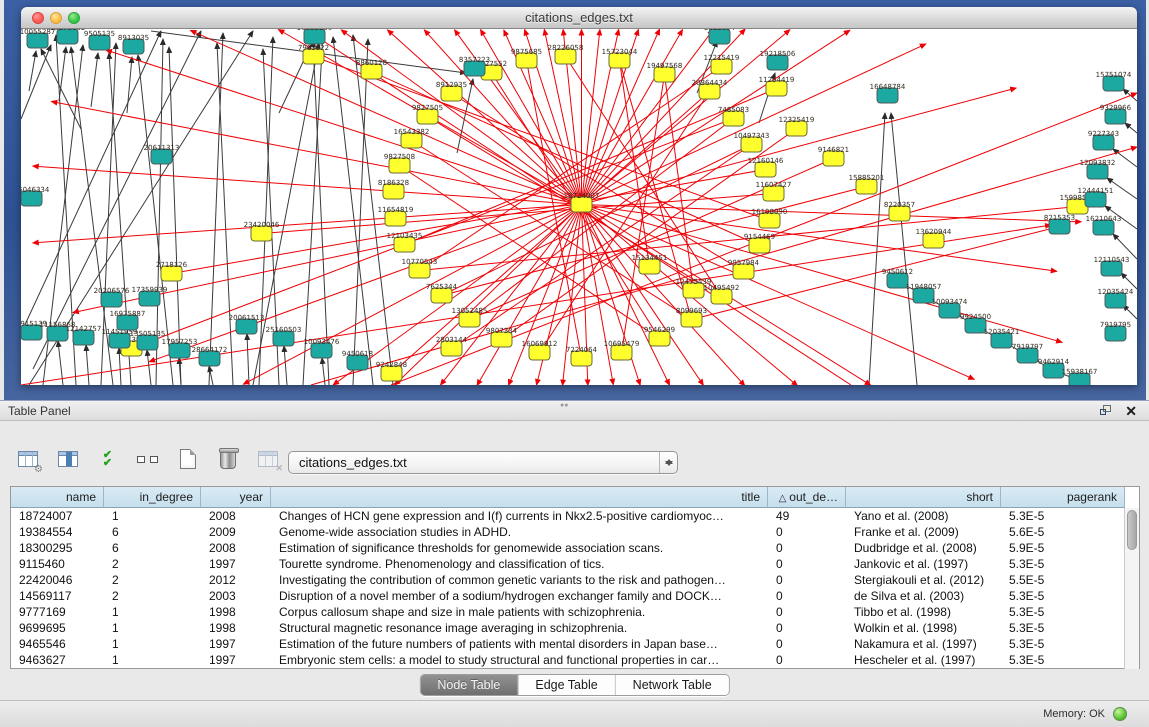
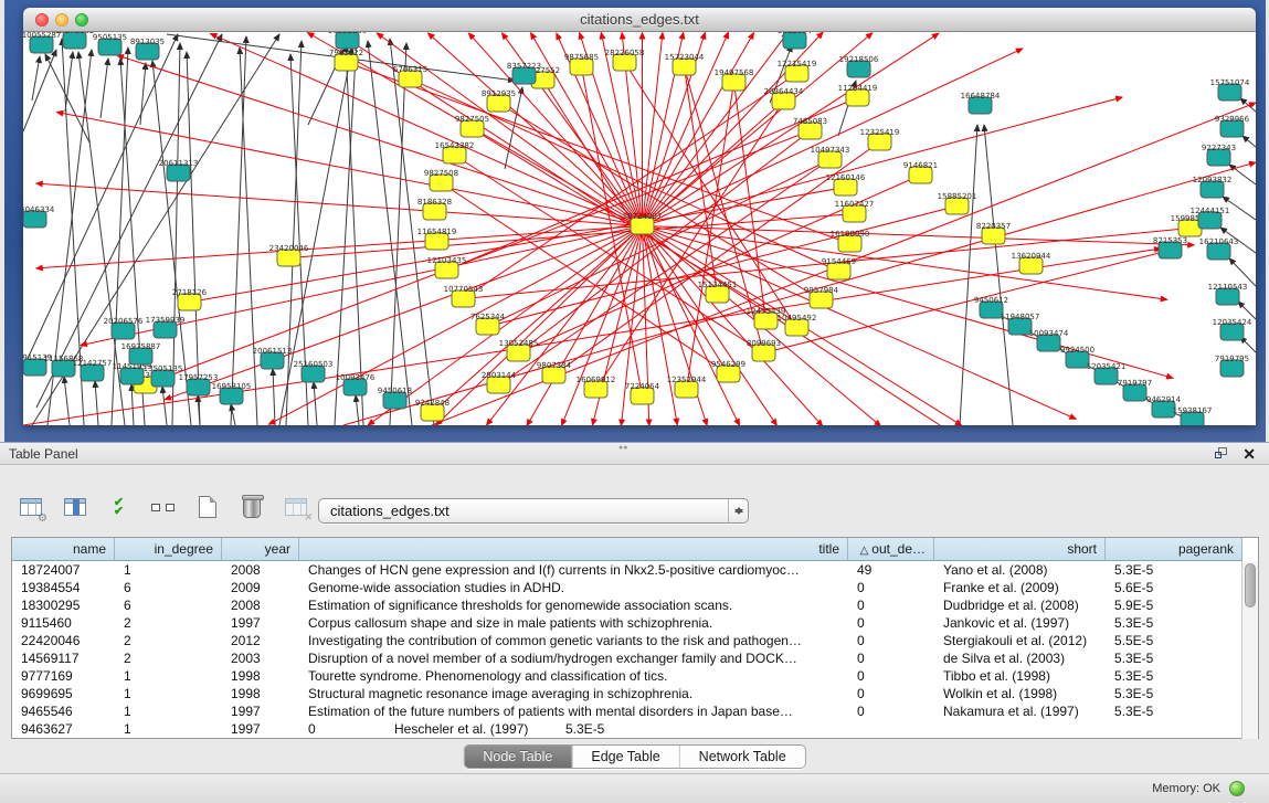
  citations_edges.txt
  18724007
  28226058
  15723044
  19497568
  20364434
  7485083
  10497343
  12160146
  11607427
  16108090
  9154469
  9957984
  10495492
  8099693
  9546299
- 10695479
+ 12352944
  7224064
  16069912
  9807334
  13052485
  7625344
  10770543
  12103435
  11654819
  8186328
  9827508
  16543382
  9827505
  8912935
  27552
  9875685
  7963822
- 8860128
+ 6706313
  23420046
  2718126
  2803144
  9242848
  12325419
  9146821
  15885201
  8220357
  13620944
  15134451
  12475439
  159985
  11254419
  12215419
  10055287
  9505135
  8913035
  8357223
  19218506
  16648784
  15751074
  9329966
  9227343
  12093832
  12444151
  16210643
  8215353
  915139
  11156868
  12142757
  11451959
  20206576
  17359939
  16975887
  13505135
  17957253
- 28664172
+ 16958105
  9450612
  11948057
  10093474
  9924500
  12035421
  7919797
  9462914
  15938167
  12110543
  12035424
  7919795
  20061513
  25160503
  10093476
  9450618
  20611313
  6046334
  Table Panel
  ✕
  ⚙
  ✔
  ✔
  ✕
  citations_edges.txt
  name
  in_degree
  year
  title
  △ out_de…
  short
  pagerank
  18724007
  1
  2008
  Changes of HCN gene expression and I(f) currents in Nkx2.5-positive cardiomyoc…
  49
  Yano et al. (2008)
  5.3E-5
  19384554
  6
  2009
  Genome-wide association studies in ADHD.
  0
  Franke et al. (2009)
  5.6E-5
  18300295
  6
  2008
  Estimation of significance thresholds for genomewide association scans.
  0
  Dudbridge et al. (2008)
  5.9E-5
  9115460
  2
  1997
- Tourette syndrome. Phenomenology and classification of tics.
+ Corpus callosum shape and size in male patients with schizophrenia.
  0
  Jankovic et al. (1997)
  5.3E-5
  22420046
  2
  2012
  Investigating the contribution of common genetic variants to the risk and pathogen…
  0
  Stergiakouli et al. (2012)
  5.5E-5
  14569117
  2
  2003
  Disruption of a novel member of a sodium/hydrogen exchanger family and DOCK…
  0
  de Silva et al. (2003)
  5.3E-5
  9777169
  1
  1998
- Corpus callosum shape and size in male patients with schizophrenia.
+ Tourette syndrome. Phenomenology and classification of tics.
  0
  Tibbo et al. (1998)
  5.3E-5
  9699695
  1
  1998
  Structural magnetic resonance image averaging in schizophrenia.
  0
  Wolkin et al. (1998)
  5.3E-5
  9465546
  1
  1997
  Estimation of the future numbers of patients with mental disorders in Japan base…
  0
  Nakamura et al. (1997)
  5.3E-5
  9463627
  1
  1997
- Embryonic stem cells: a model to study structural and functional properties in car…
  0
  Hescheler et al. (1997)
  5.3E-5
  Node Table
  Edge Table
  Network Table
  Memory: OK
